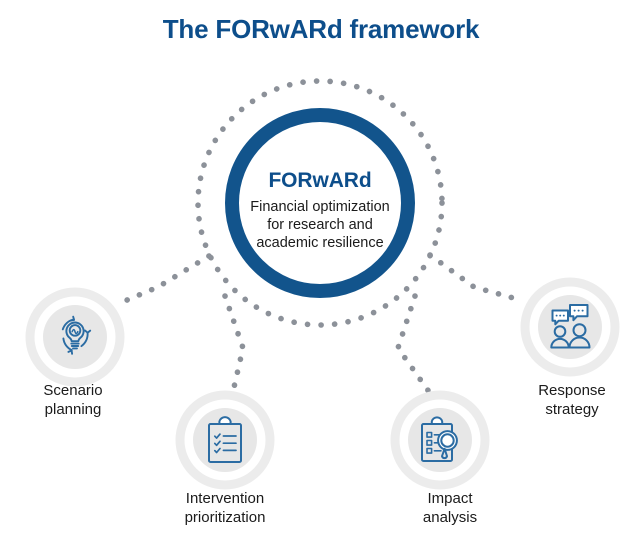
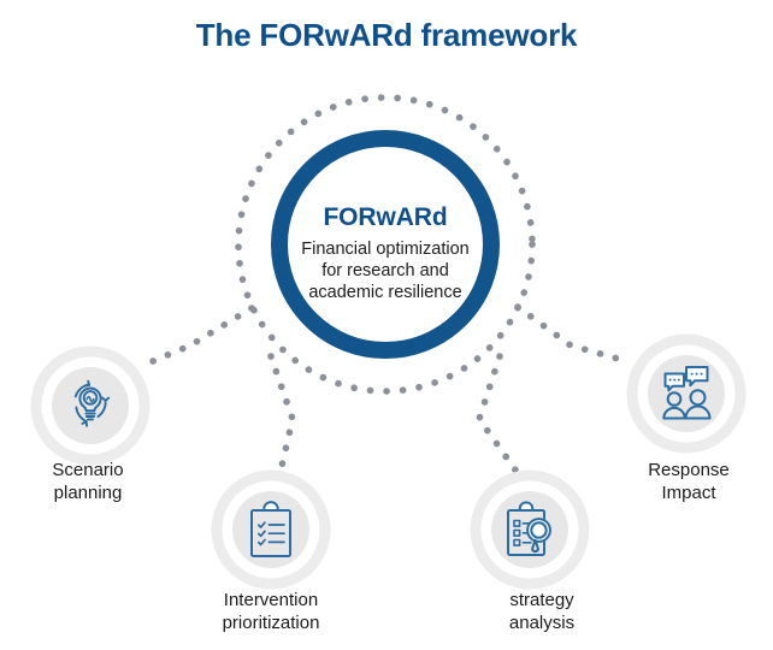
  The FORwARd framework
  FORwARd
  Financial optimization
  for research and
  academic resilience
  Scenario
  planning
  Intervention
  prioritization
- Impact
+ strategy
  analysis
  Response
- strategy
+ Impact
